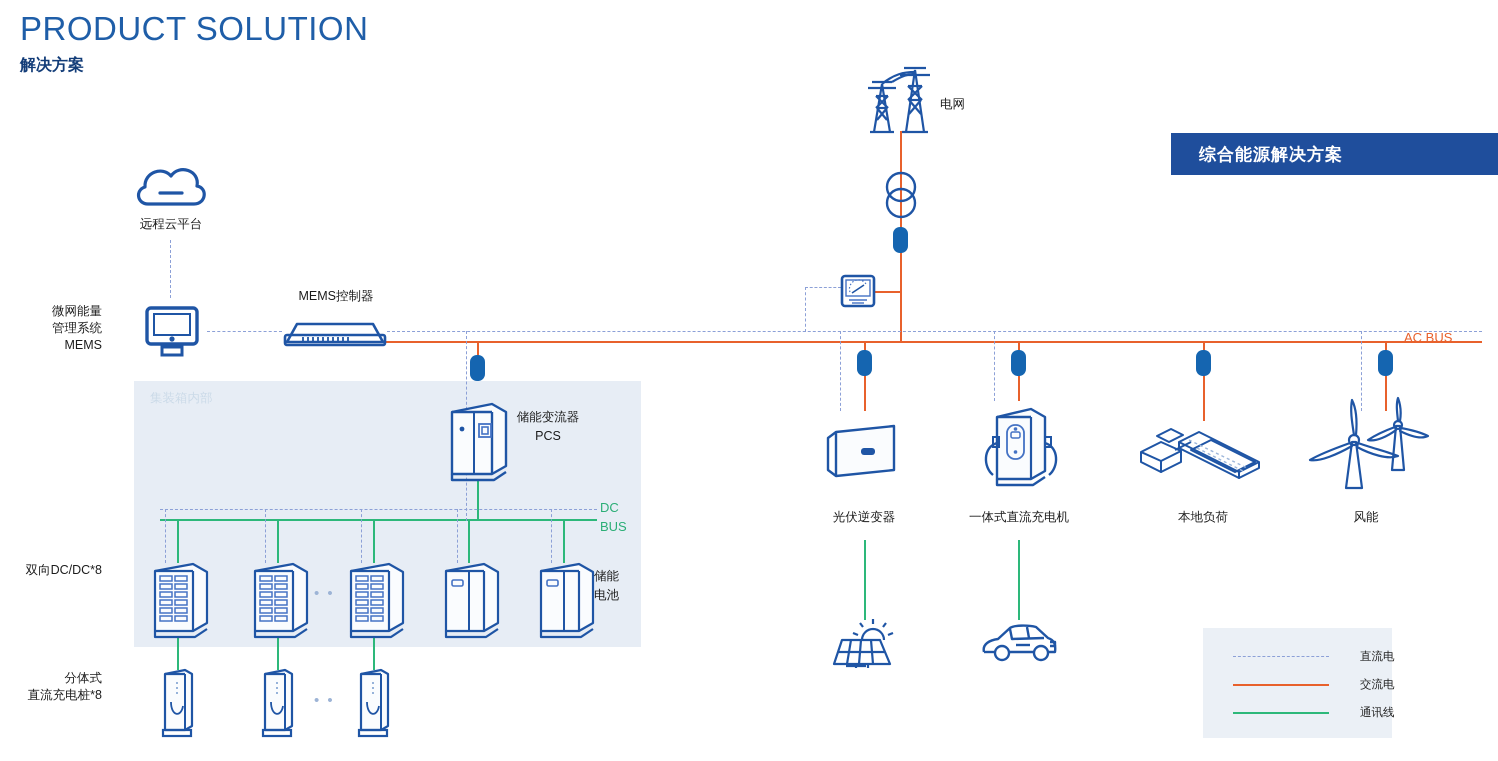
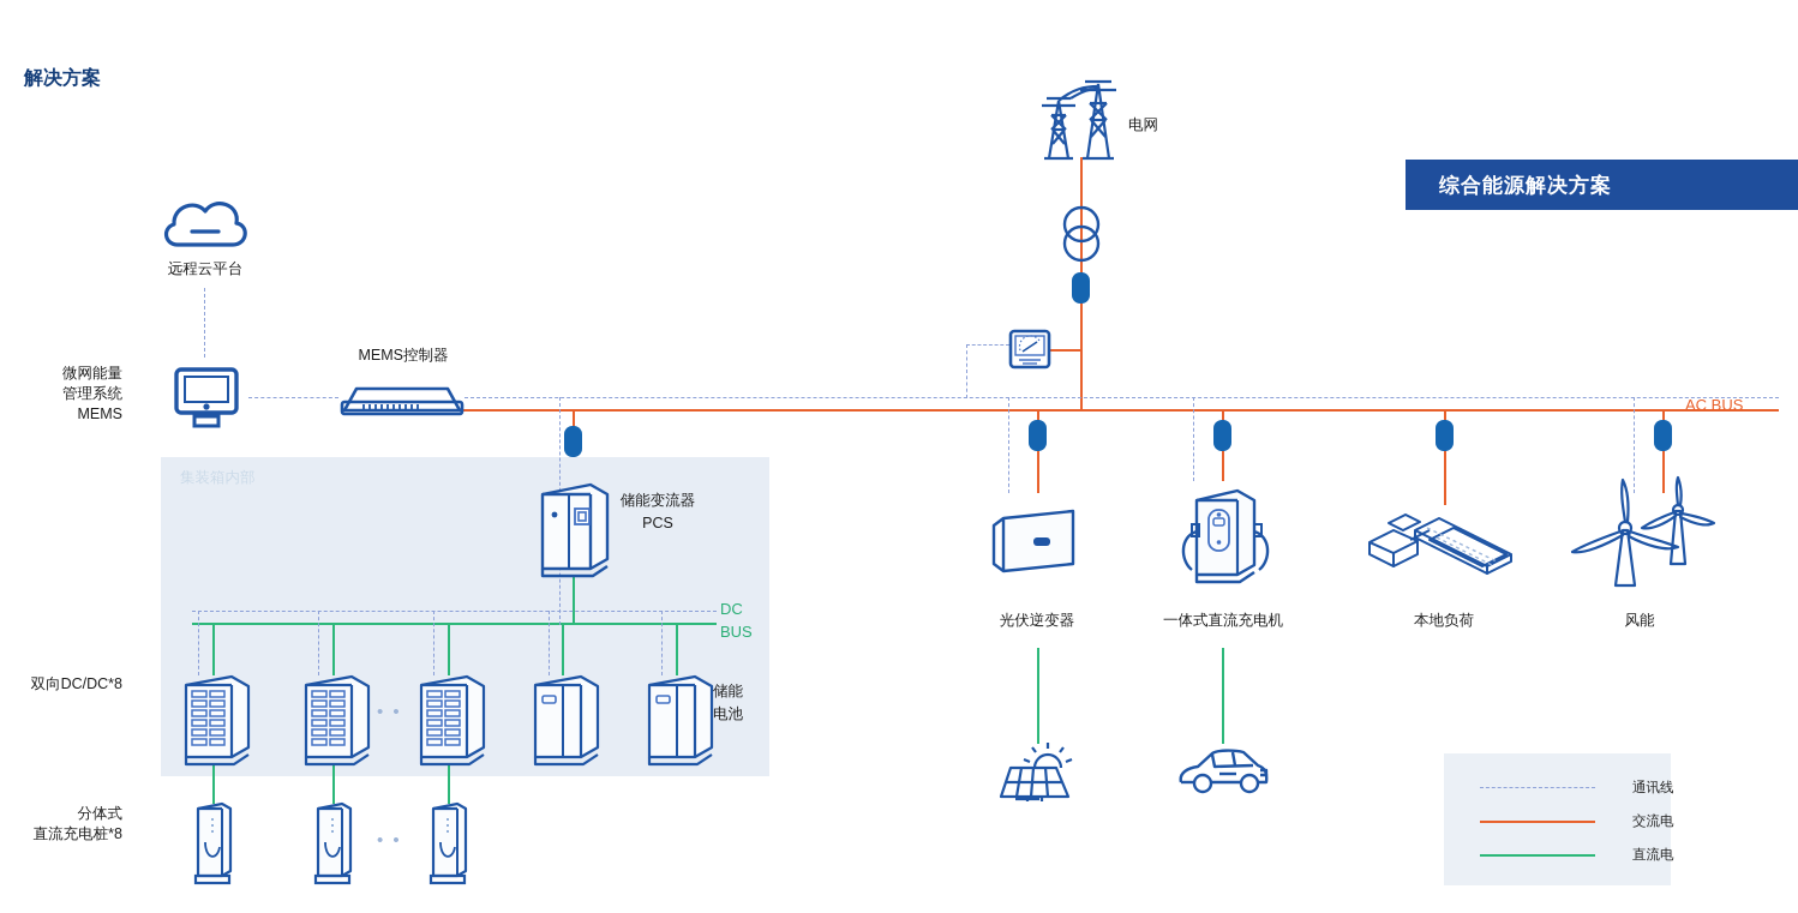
- PRODUCT SOLUTION
  解决方案
  综合能源解决方案
  集装箱内部
  AC BUS
  DC
  BUS
  远程云平台
  微网能量
  管理系统
  MEMS
  MEMS控制器
  储能变流器
  PCS
  • •
  双向DC/DC*8
  储能
  电池
  • •
  分体式
  直流充电桩*8
  电网
  光伏逆变器
  一体式直流充电机
  本地负荷
  风能
- 直流电
+ 通讯线
  交流电
- 通讯线
+ 直流电
